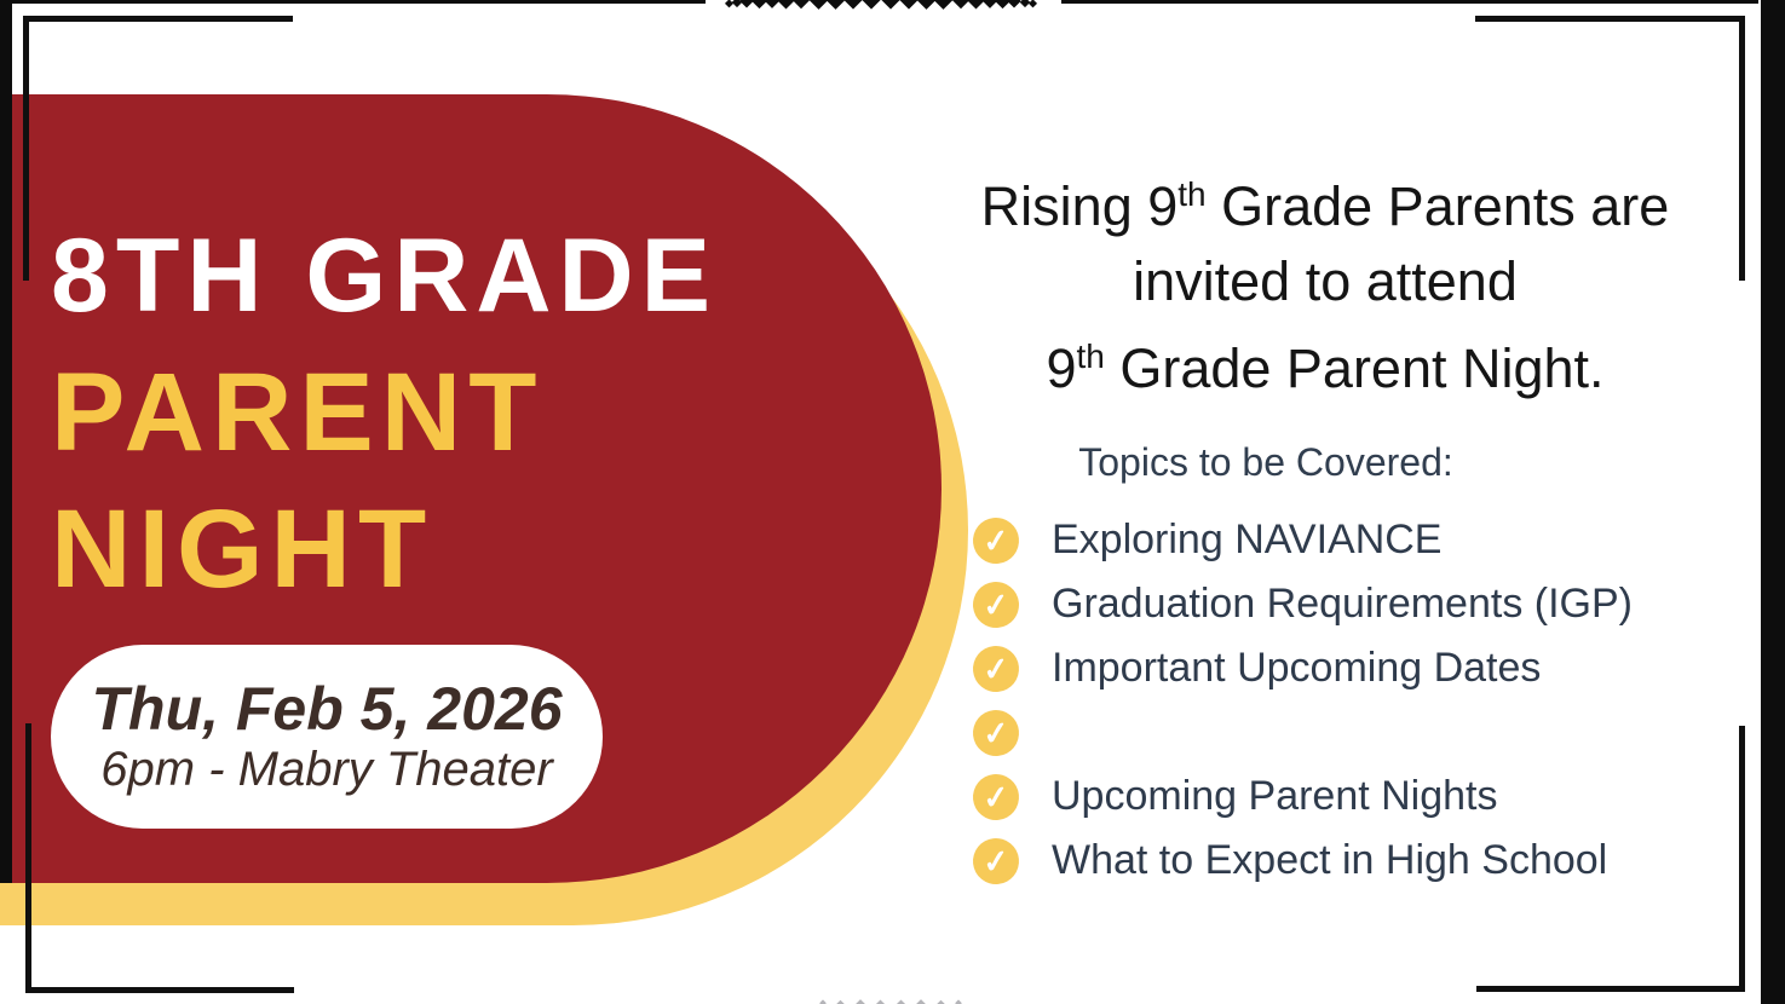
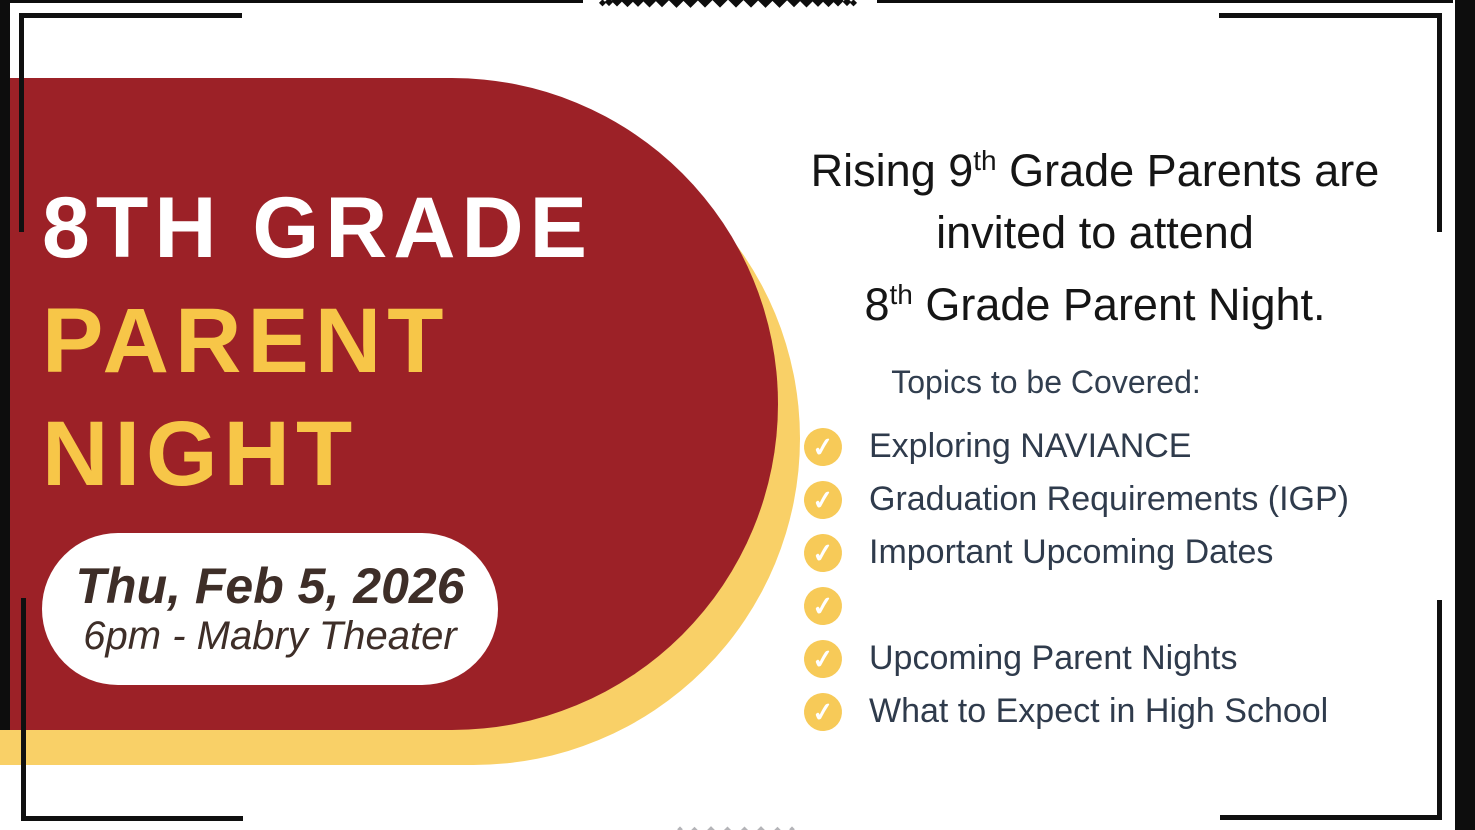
  8TH GRADE
  PARENT
  NIGHT
  Thu, Feb 5, 2026
  6pm - Mabry Theater
  Rising 9th Grade Parents are
  invited to attend
- 9th Grade Parent Night.
+ 8th Grade Parent Night.
  Topics to be Covered:
  Exploring NAVIANCE
  Graduation Requirements (IGP)
  Important Upcoming Dates
  Upcoming Parent Nights
  What to Expect in High School
